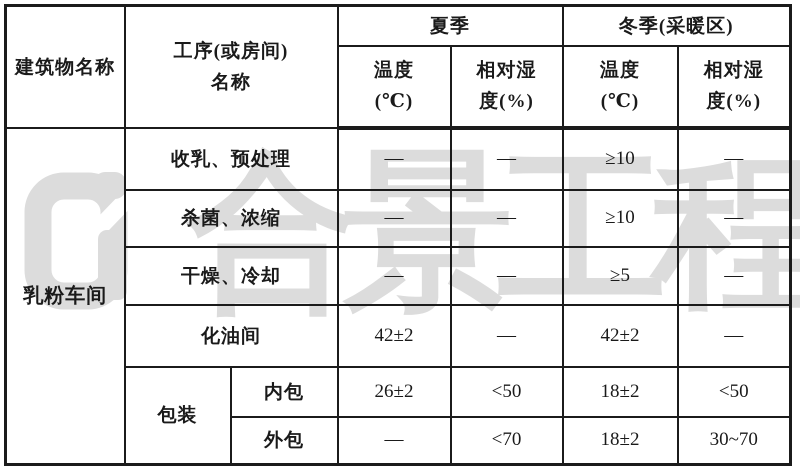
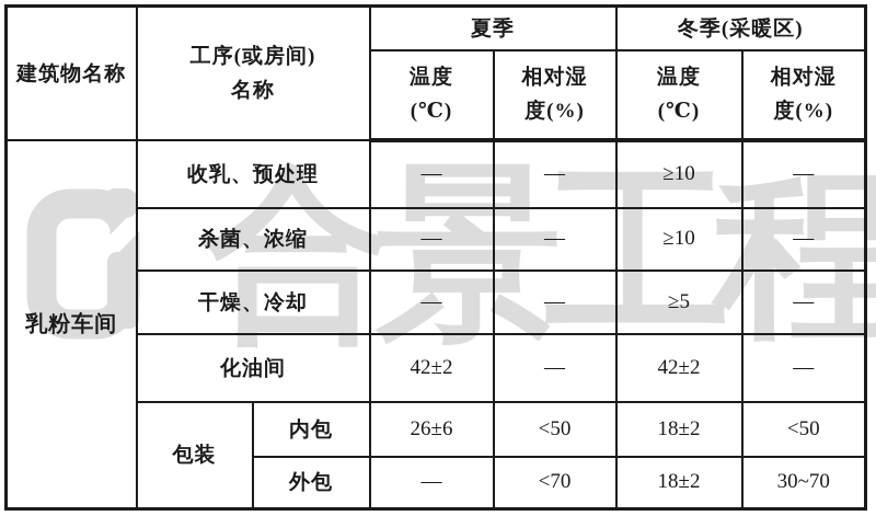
  合景工程
  建筑物名称	工序(或房间) 名称	夏季	冬季(采暖区)
  温度 (℃)	相对湿 度(%)	温度 (℃)	相对湿 度(%)
  乳粉车间	收乳、预处理	—	—	≥10	—
  杀菌、浓缩	—	—	≥10	—
  干燥、冷却	—	—	≥5	—
  化油间	42±2	—	42±2	—
- 包装	内包	26±2	<50	18±2	<50
+ 包装	内包	26±6	<50	18±2	<50
  外包	—	<70	18±2	30~70
